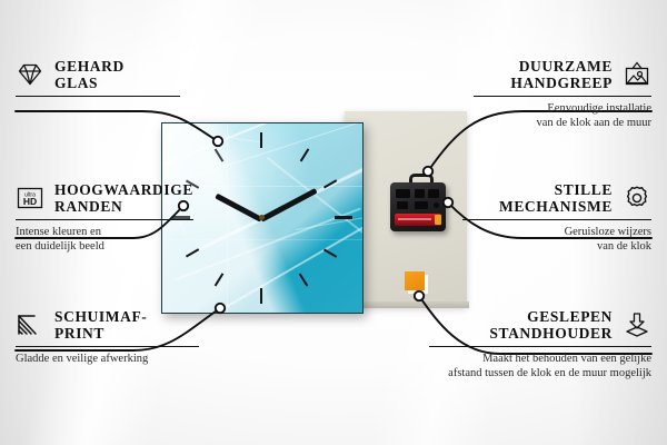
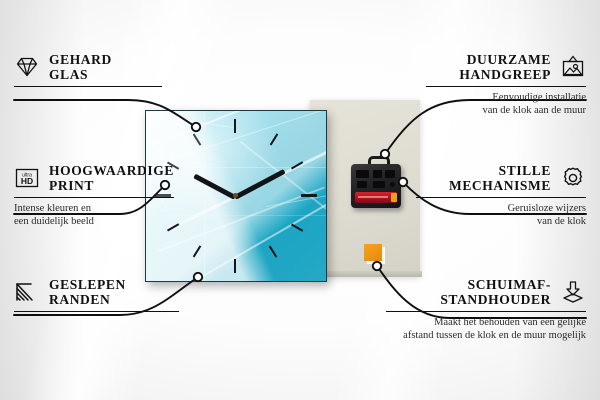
  GEHARD
  GLAS
  HD
  HOOGWAARDIGE
- RANDEN
+ PRINT
  Intense kleuren en
  een duidelijk beeld
- SCHUIMAF-
+ GESLEPEN
- PRINT
+ RANDEN
- Gladde en veilige afwerking
  DUURZAME
  HANDGREEP
  Eenvoudige installatie
  van de klok aan de muur
  STILLE
  MECHANISME
  Geruisloze wijzers
  van de klok
- GESLEPEN
+ SCHUIMAF-
  STANDHOUDER
  Maakt het behouden van een gelijke
  afstand tussen de klok en de muur mogelijk
